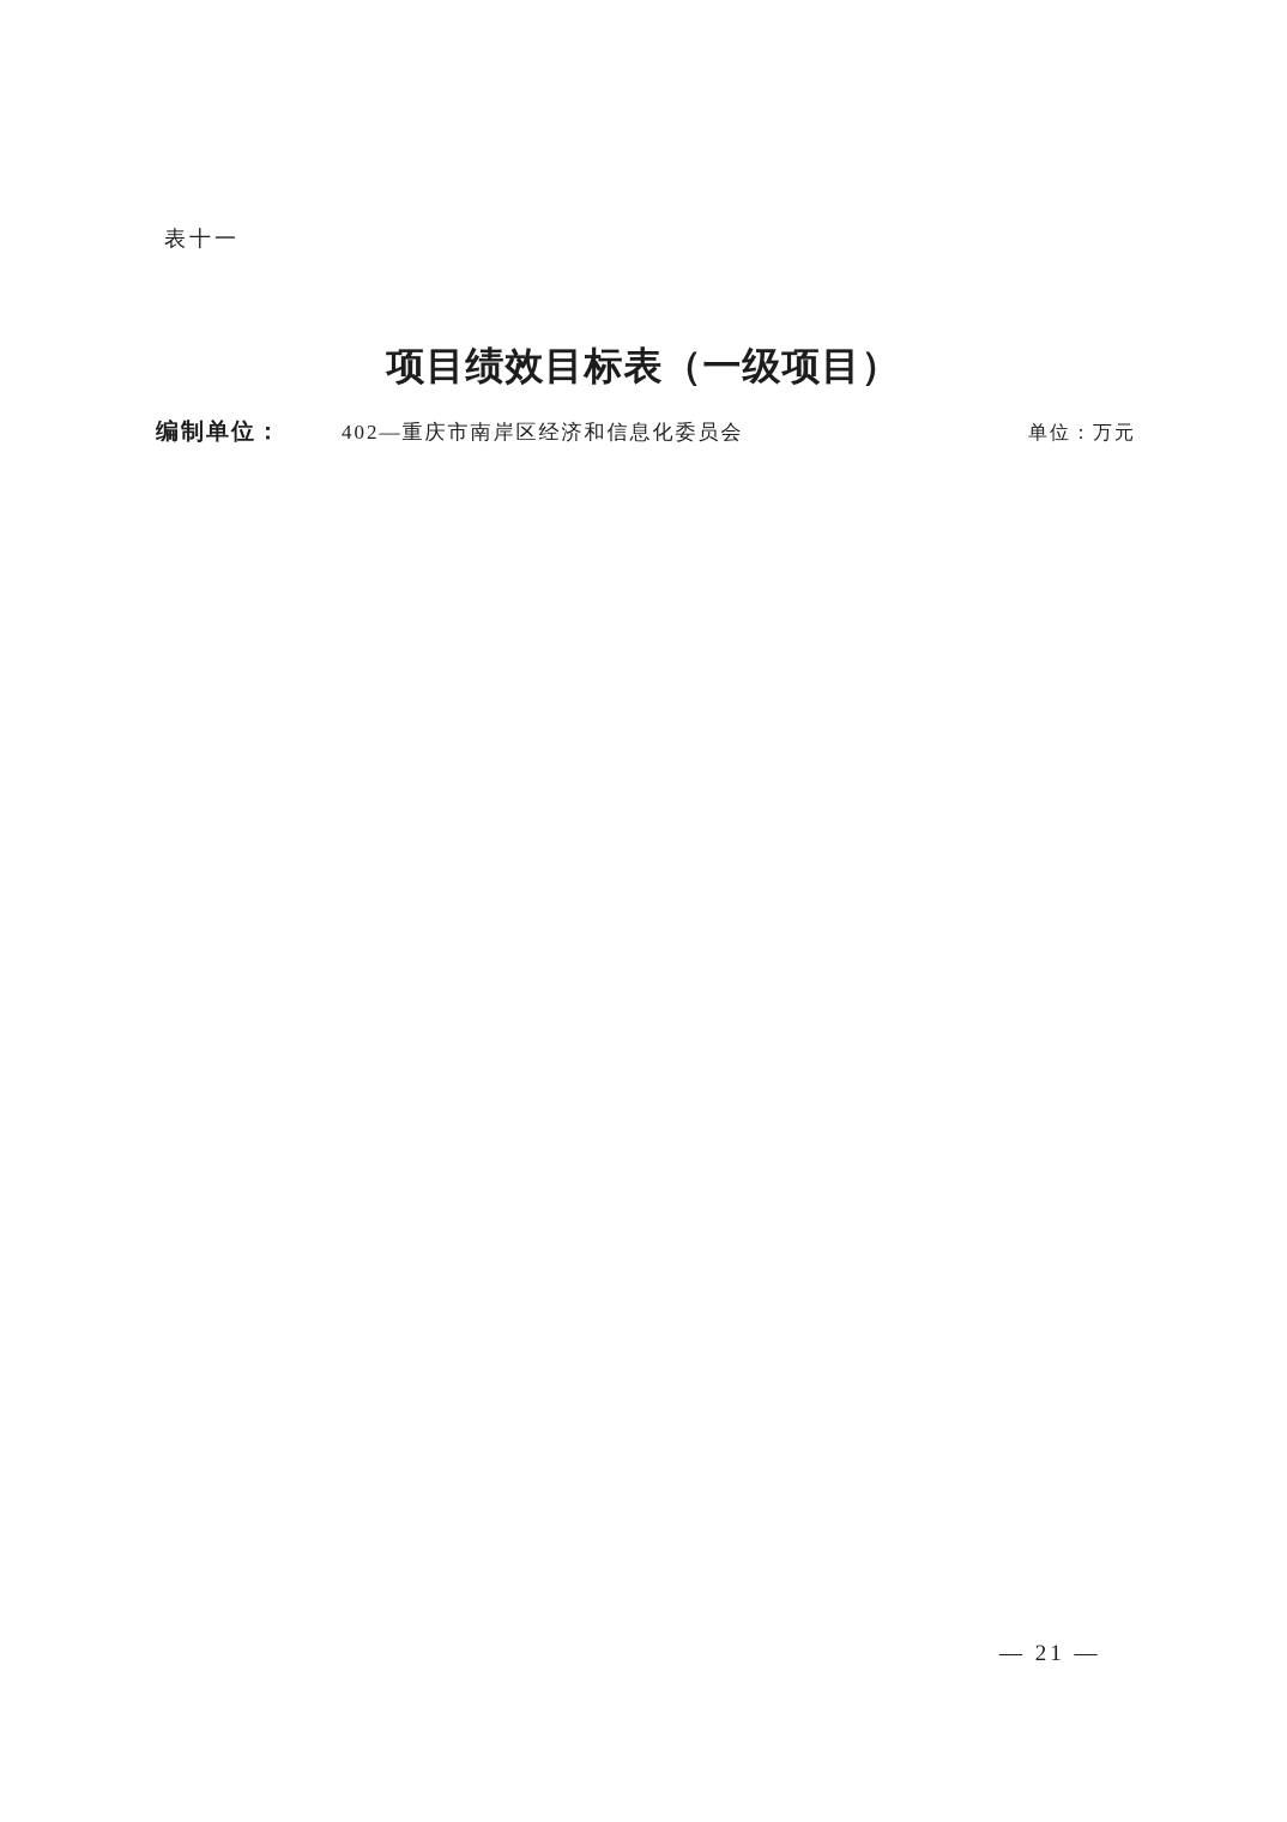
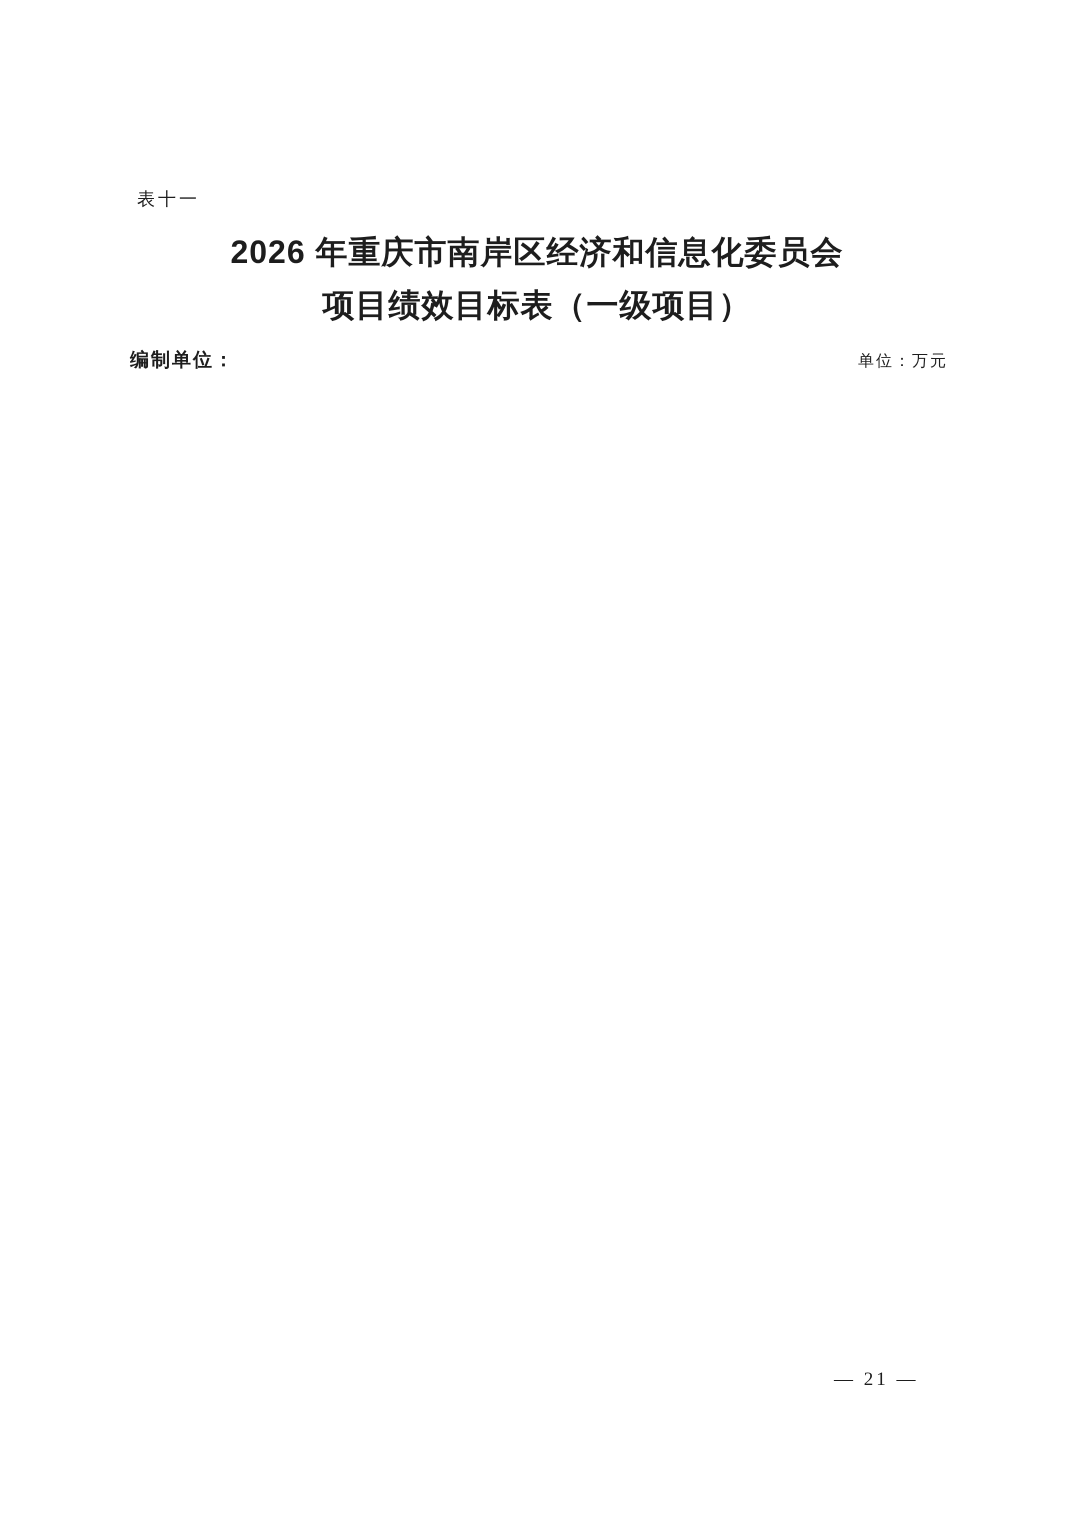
  表十一
+ 2026 年重庆市南岸区经济和信息化委员会
  项目绩效目标表（一级项目）
  编制单位：
- 402—重庆市南岸区经济和信息化委员会
  单位：万元
  — 21 —
